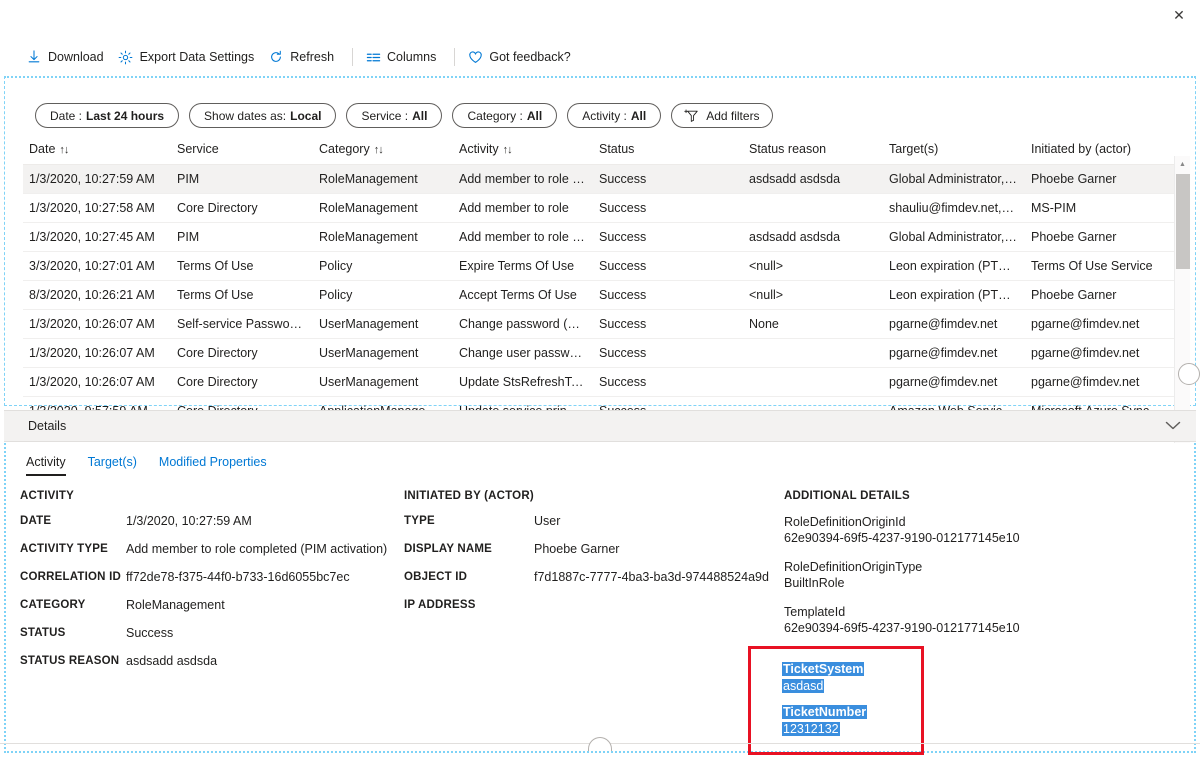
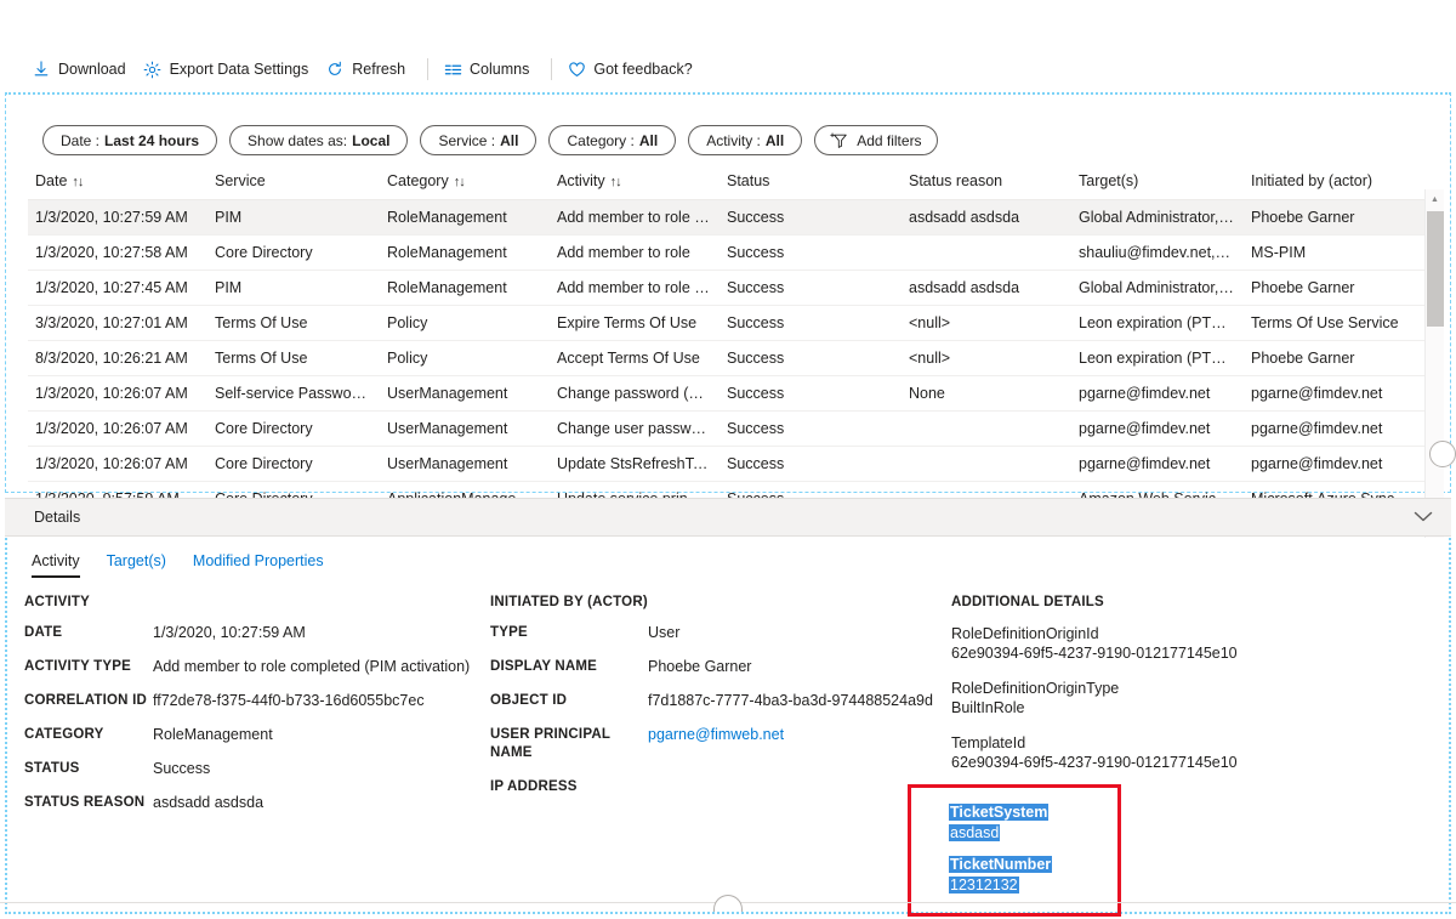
- ✕
  Download
  Export Data Settings
  Refresh
  Columns
  Got feedback?
  Date :
  Last 24 hours
  Show dates as:
  Local
  Service :
  All
  Category :
  All
  Activity :
  All
  Add filters
  Date ↑↓	Service	Category ↑↓	Activity ↑↓	Status	Status reason	Target(s)	Initiated by (actor)
  1/3/2020, 10:27:59 AM	PIM	RoleManagement	Add member to role co..	Success	asdsadd asdsda	Global Administrator, 88.	Phoebe Garner
  1/3/2020, 10:27:58 AM	Core Directory	RoleManagement	Add member to role	Success		shauliu@fimdev.net, d1e	MS-PIM
  1/3/2020, 10:27:45 AM	PIM	RoleManagement	Add member to role req.	Success	asdsadd asdsda	Global Administrator, 88.	Phoebe Garner
  3/3/2020, 10:27:01 AM	Terms Of Use	Policy	Expire Terms Of Use	Success	<null>	Leon expiration (PT1M),	Terms Of Use Service
  8/3/2020, 10:26:21 AM	Terms Of Use	Policy	Accept Terms Of Use	Success	<null>	Leon expiration (PT1M),	Phoebe Garner
  1/3/2020, 10:26:07 AM	Self-service Password M	UserManagement	Change password (self-	Success	None	pgarne@fimdev.net	pgarne@fimdev.net
  1/3/2020, 10:26:07 AM	Core Directory	UserManagement	Change user password	Success		pgarne@fimdev.net	pgarne@fimdev.net
  1/3/2020, 10:26:07 AM	Core Directory	UserManagement	Update StsRefreshToke	Success		pgarne@fimdev.net	pgarne@fimdev.net
  Details
  Activity
  Target(s)
  Modified Properties
  ACTIVITY
  DATE
  1/3/2020, 10:27:59 AM
  ACTIVITY TYPE
  Add member to role completed (PIM activation)
  CORRELATION ID
  ff72de78-f375-44f0-b733-16d6055bc7ec
  CATEGORY
  RoleManagement
  STATUS
  Success
  STATUS REASON
  asdsadd asdsda
  INITIATED BY (ACTOR)
  TYPE
  User
  DISPLAY NAME
  Phoebe Garner
  OBJECT ID
  f7d1887c-7777-4ba3-ba3d-974488524a9d
+ USER PRINCIPAL NAME
+ pgarne@fimweb.net
  IP ADDRESS
  ADDITIONAL DETAILS
  RoleDefinitionOriginId
  62e90394-69f5-4237-9190-012177145e10
  RoleDefinitionOriginType
  BuiltInRole
  TemplateId
  62e90394-69f5-4237-9190-012177145e10
  TicketSystem
  asdasd
  TicketNumber
  12312132
